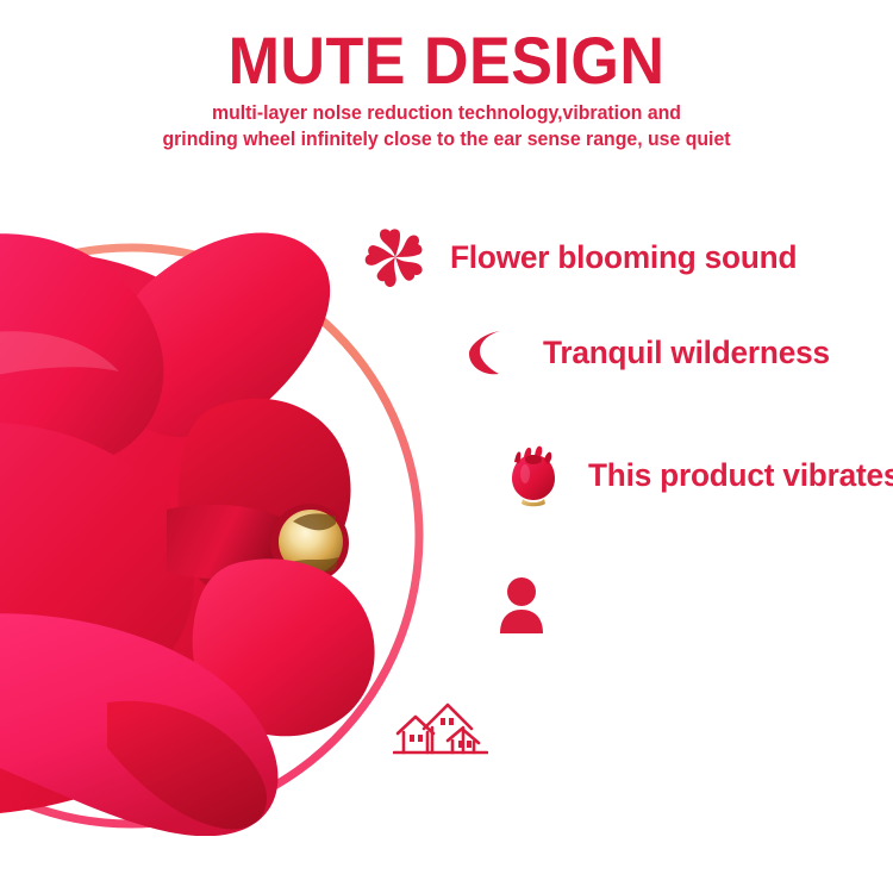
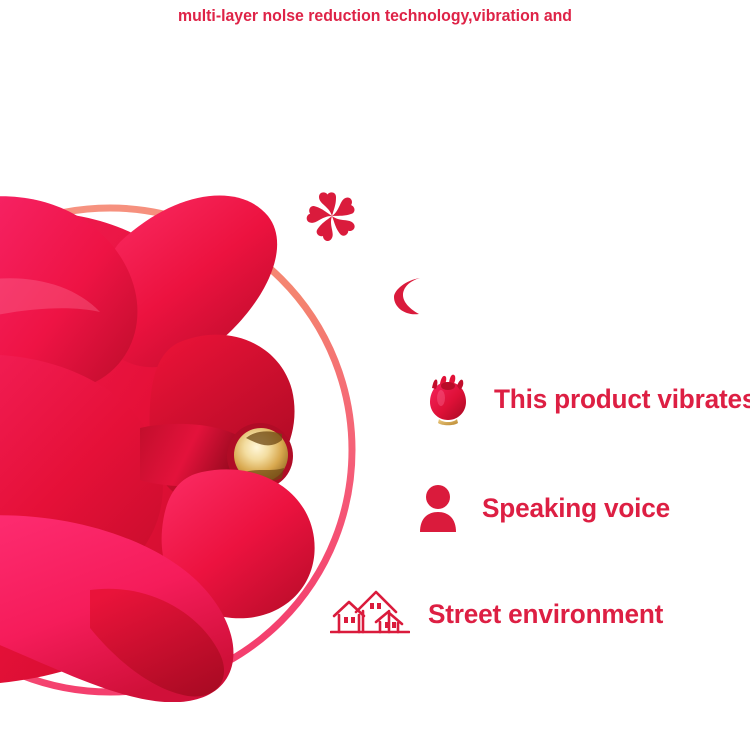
- MUTE DESIGN
  multi-layer nolse reduction technology,vibration and
- grinding wheel infinitely close to the ear sense range, use quiet
- Flower blooming sound
- Tranquil wilderness
  This product vibrates
+ Speaking voice
+ Street environment
